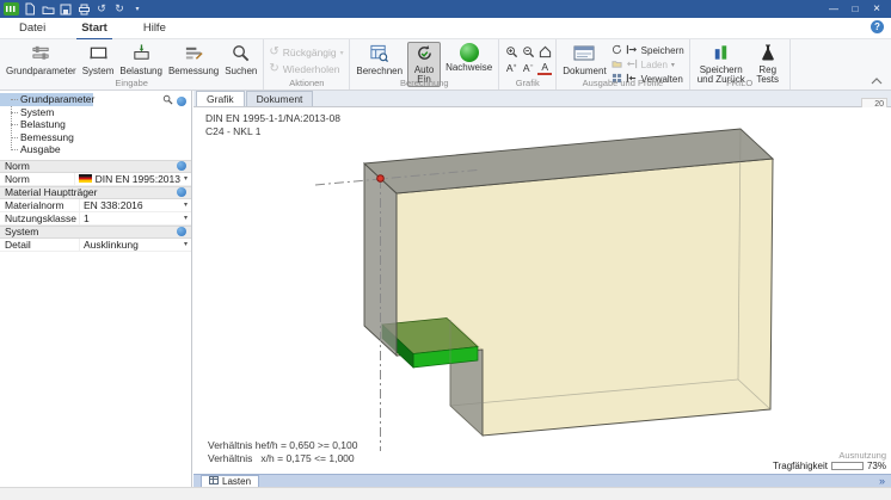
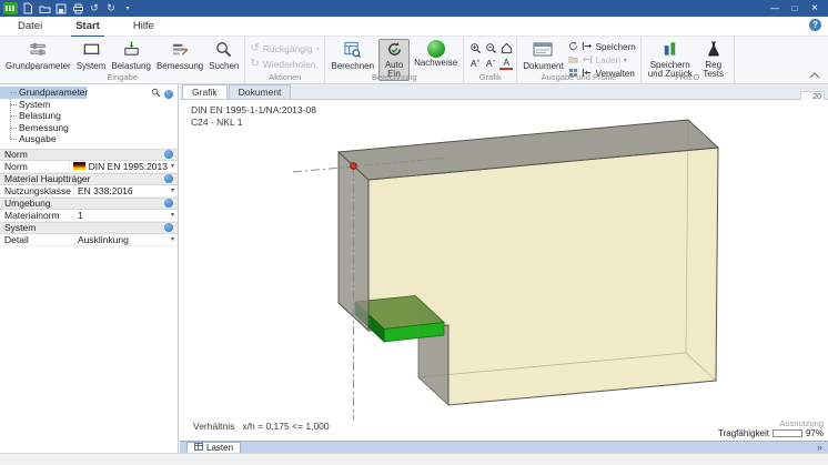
  ↺
  ↻
  —
  □
  ×
  Datei
  Start
  Hilfe
  ?
  Grundparameter
  System
  Belastung
  Bemessung
  Suchen
  Eingabe
  ↺
  Rückgängig
  ↻
  Wiederholen
  Aktionen
  Berechnen
  Auto Ein
  Nachweise
  Berechnung
  A⁺
  A⁻
  A
  Grafik
  Dokument
  Speichern
  Laden
  Verwalten
  Ausgabe und Profile
  Speichern und Zurück
  Reg Tests
  FRILO
  Grundparameter
  System
  Belastung
  Bemessung
  Ausgabe
  Norm
  Norm
  DIN EN 1995:2013
  Material Hauptträger
- Materialnorm
+ Nutzungsklasse
  EN 338:2016
+ Umgebung
- Nutzungsklasse
+ Materialnorm
  1
  System
  Detail
  Ausklinkung
  Grafik
  Dokument
  DIN EN 1995-1-1/NA:2013-08
  C24 - NKL 1
- Verhältnis hef/h = 0,650 >= 0,100
  Verhältnis x/h = 0,175 <= 1,000
  Ausnutzung
  Tragfähigkeit
- 73%
+ 97%
  Lasten
  »
